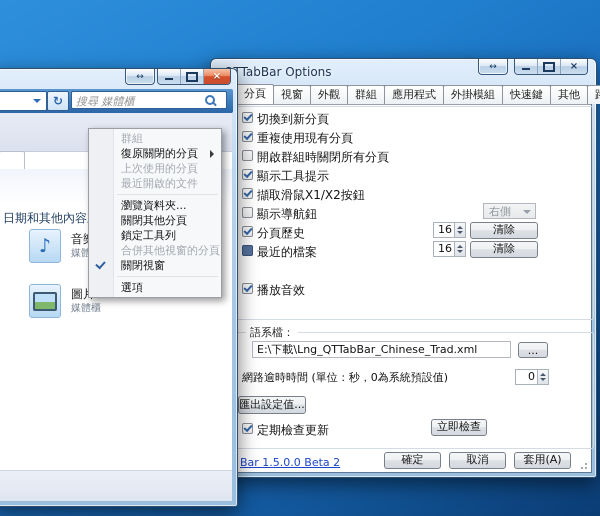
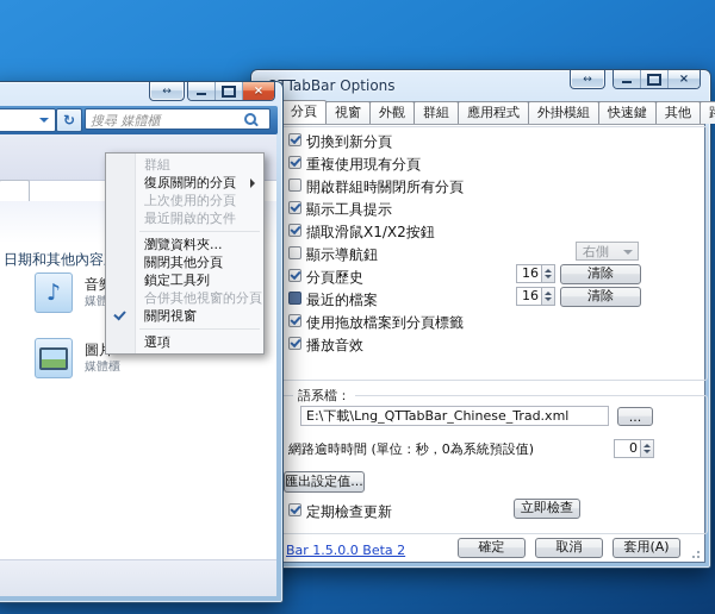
  TabBar Options
  ↔
  ×
  分頁
  視窗
  外觀
  群組
  應用程式
  外掛模組
  快速鍵
  其他
  切換到新分頁
  重複使用現有分頁
  開啟群組時關閉所有分頁
  顯示工具提示
  擷取滑鼠X1/X2按鈕
  顯示導航鈕
  右側
  分頁歷史
  16
  清除
  最近的檔案
  16
  清除
+ 使用拖放檔案到分頁標籤
  播放音效
  語系檔：
  E:\下載\Lng_QTTabBar_Chinese_Trad.xml
  ...
  網路逾時時間 (單位：秒，0為系統預設值)
  0
  匯出設定值...
  定期檢查更新
  立即檢查
  Bar 1.5.0.0 Beta 2
  確定
  取消
  套用(A)
  ↔
  ×
  ↻
  搜尋 媒體櫃
  日期和其他內容
  ♪
  媒體櫃
  群組
  復原關閉的分頁
  上次使用的分頁
  最近開啟的文件
  瀏覽資料夾...
  關閉其他分頁
  鎖定工具列
  合併其他視窗的分頁
  關閉視窗
  選項
